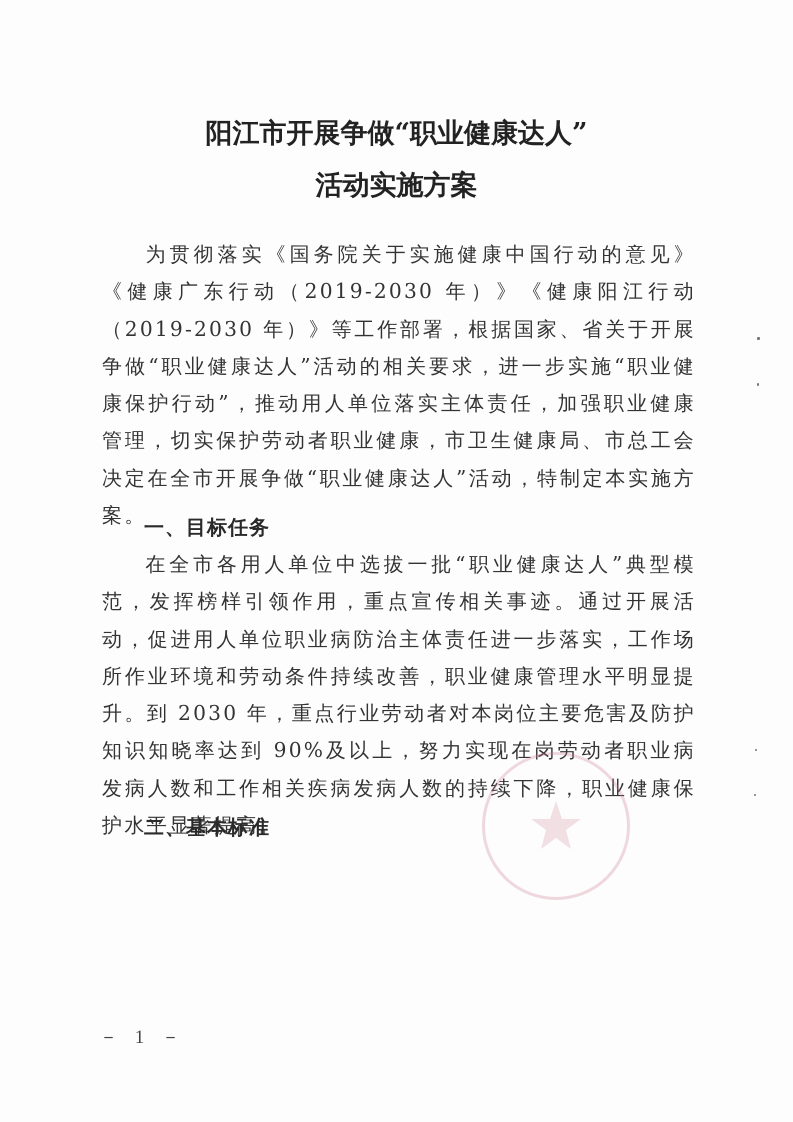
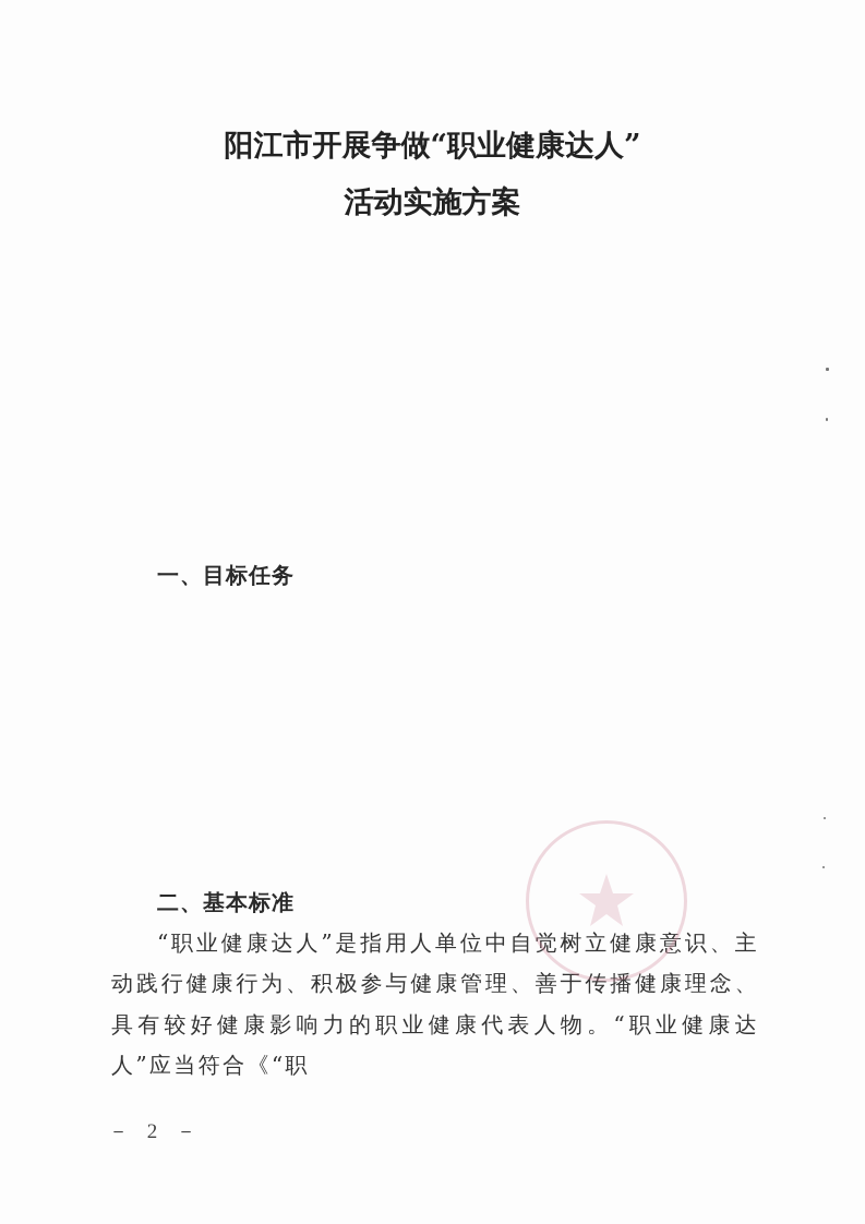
  阳江市开展争做“职业健康达人”
  活动实施方案
- 为贯彻落实《国务院关于实施健康中国行动的意见》《健康广东行动（2019-2030 年）》《健康阳江行动（2019-2030 年）》等工作部署，根据国家、省关于开展争做“职业健康达人”活动的相关要求，进一步实施“职业健康保护行动”，推动用人单位落实主体责任，加强职业健康管理，切实保护劳动者职业健康，市卫生健康局、市总工会决定在全市开展争做“职业健康达人”活动，特制定本实施方案。
  一、目标任务
- 在全市各用人单位中选拔一批“职业健康达人”典型模范，发挥榜样引领作用，重点宣传相关事迹。通过开展活动，促进用人单位职业病防治主体责任进一步落实，工作场所作业环境和劳动条件持续改善，职业健康管理水平明显提升。到 2030 年，重点行业劳动者对本岗位主要危害及防护知识知晓率达到 90%及以上，努力实现在岗劳动者职业病发病人数和工作相关疾病发病人数的持续下降，职业健康保护水平显著提高。
  二、基本标准
+ “职业健康达人”是指用人单位中自觉树立健康意识、主动践行健康行为、积极参与健康管理、善于传播健康理念、具有较好健康影响力的职业健康代表人物。“职业健康达人”应当符合《“职
- － 1 －
+ － 2 －
